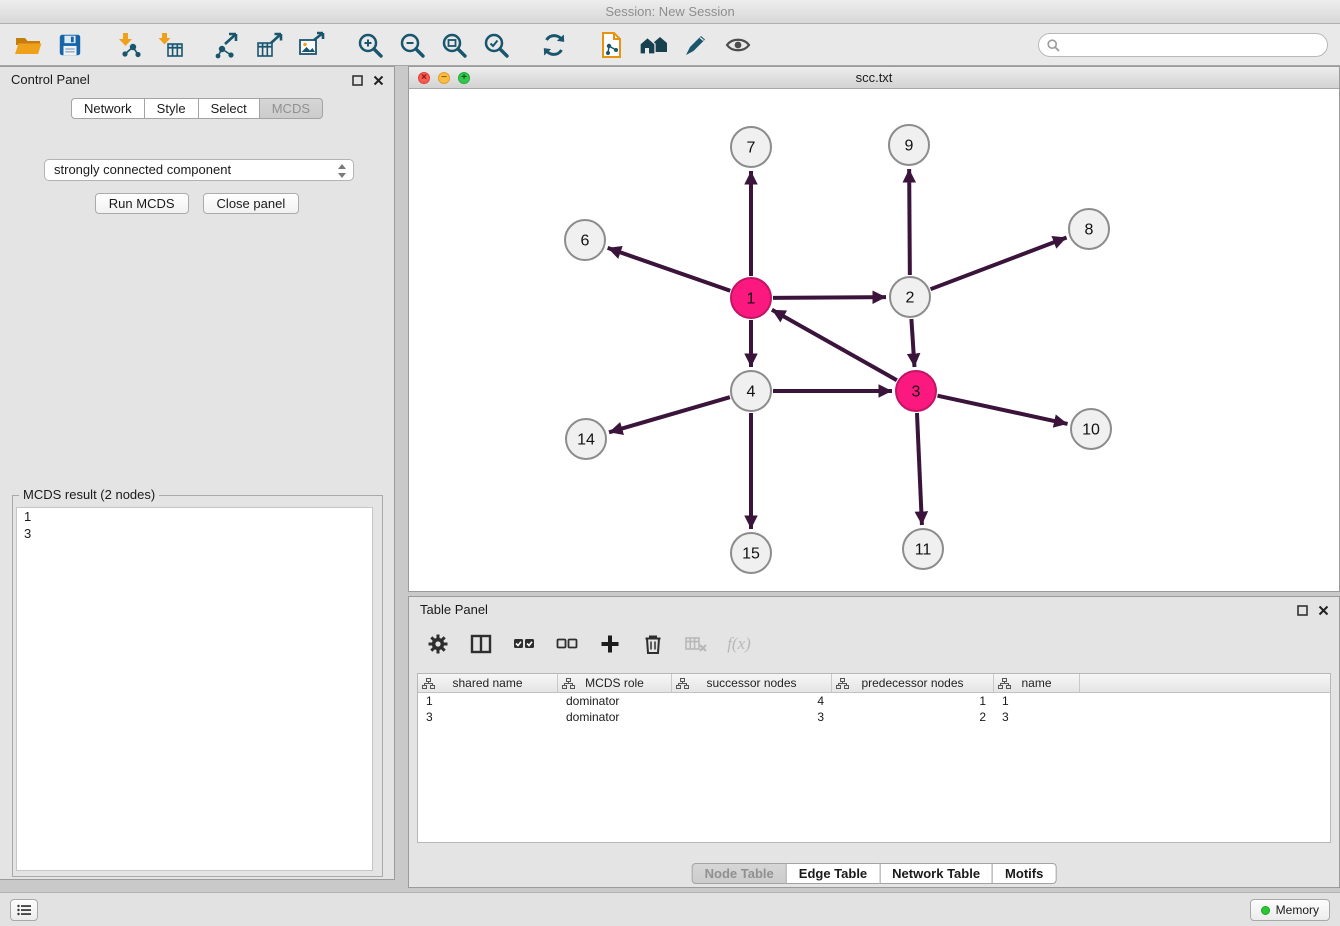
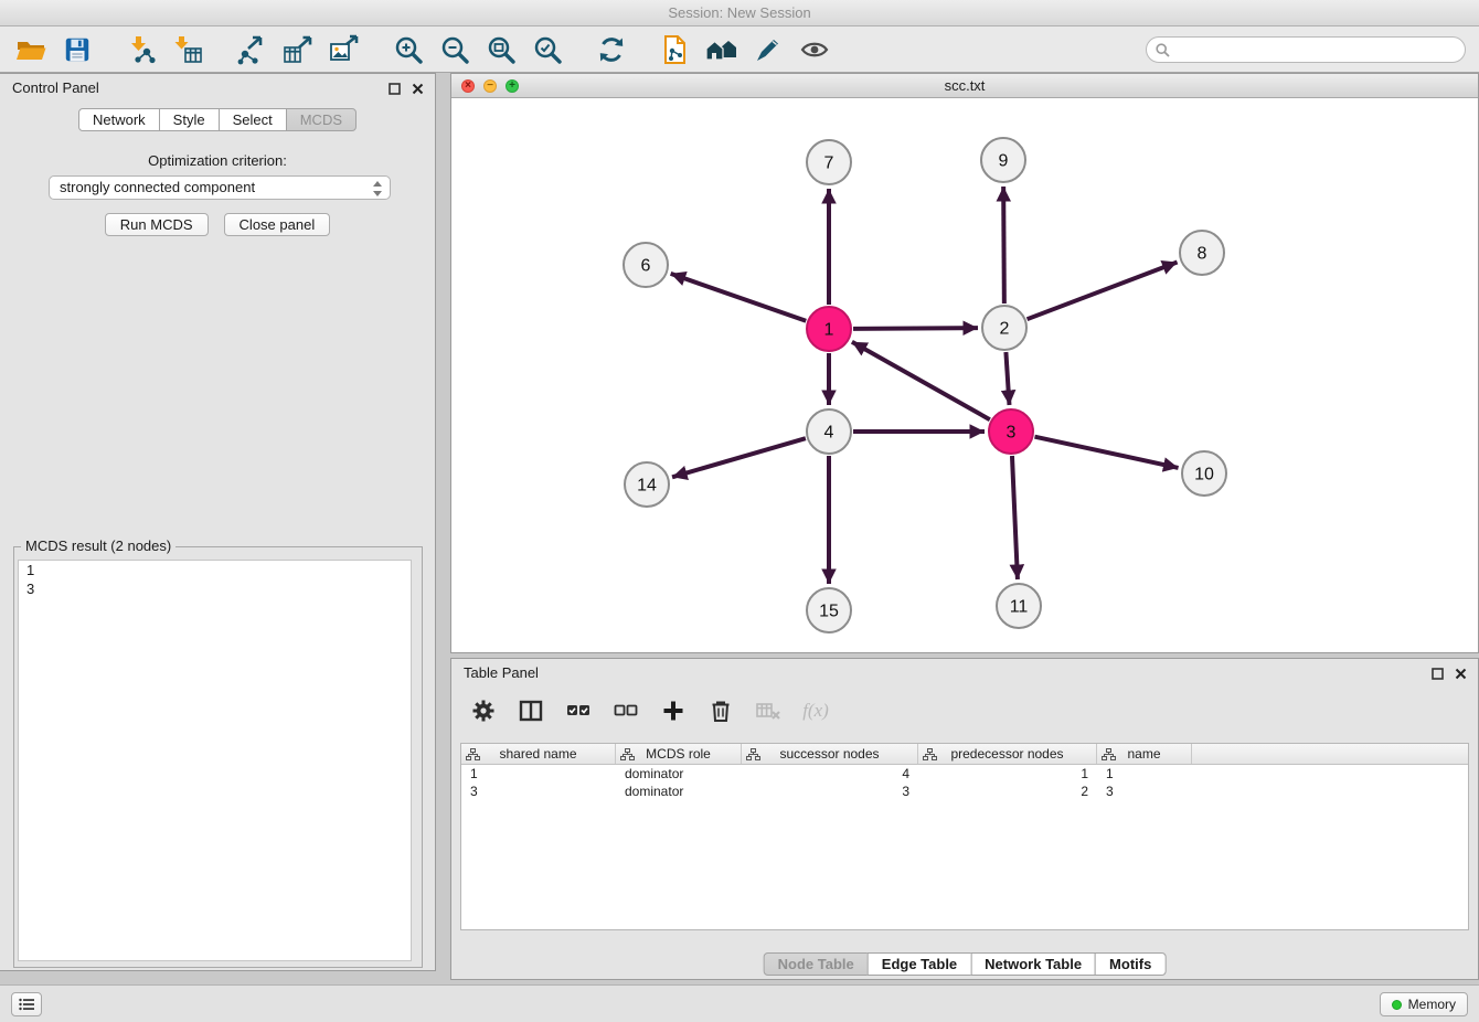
  Session: New Session
  Control Panel
  Network
  Style
  Select
  MCDS
+ Optimization criterion:
  strongly connected component
  Run MCDS
  Close panel
  MCDS result (2 nodes)
  1
  3
  scc.txt
  7
  9
  6
  8
  1
  2
  4
  3
  14
  10
  15
  11
  Table Panel
  f(x)
  shared name
  MCDS role
  successor nodes
  predecessor nodes
  name
  1
  dominator
  4
  1
  1
  3
  dominator
  3
  2
  3
  Node Table
  Edge Table
  Network Table
  Motifs
  Memory
